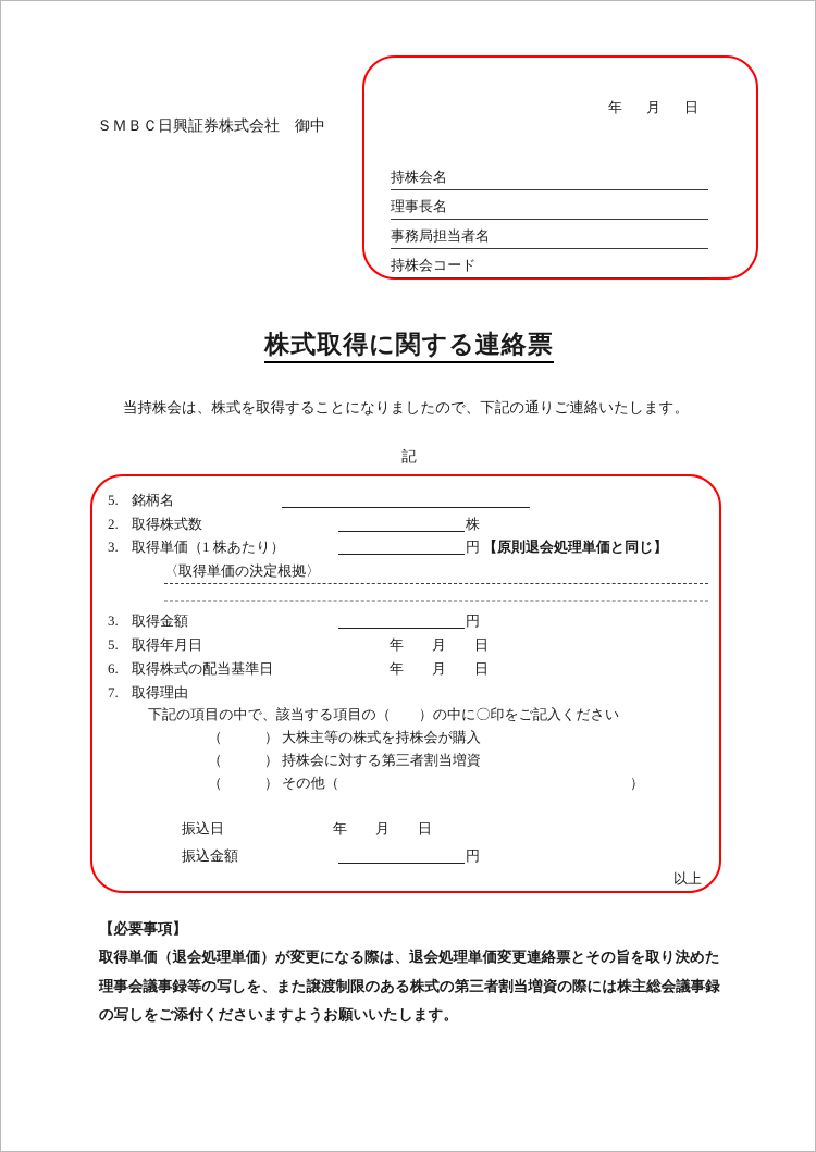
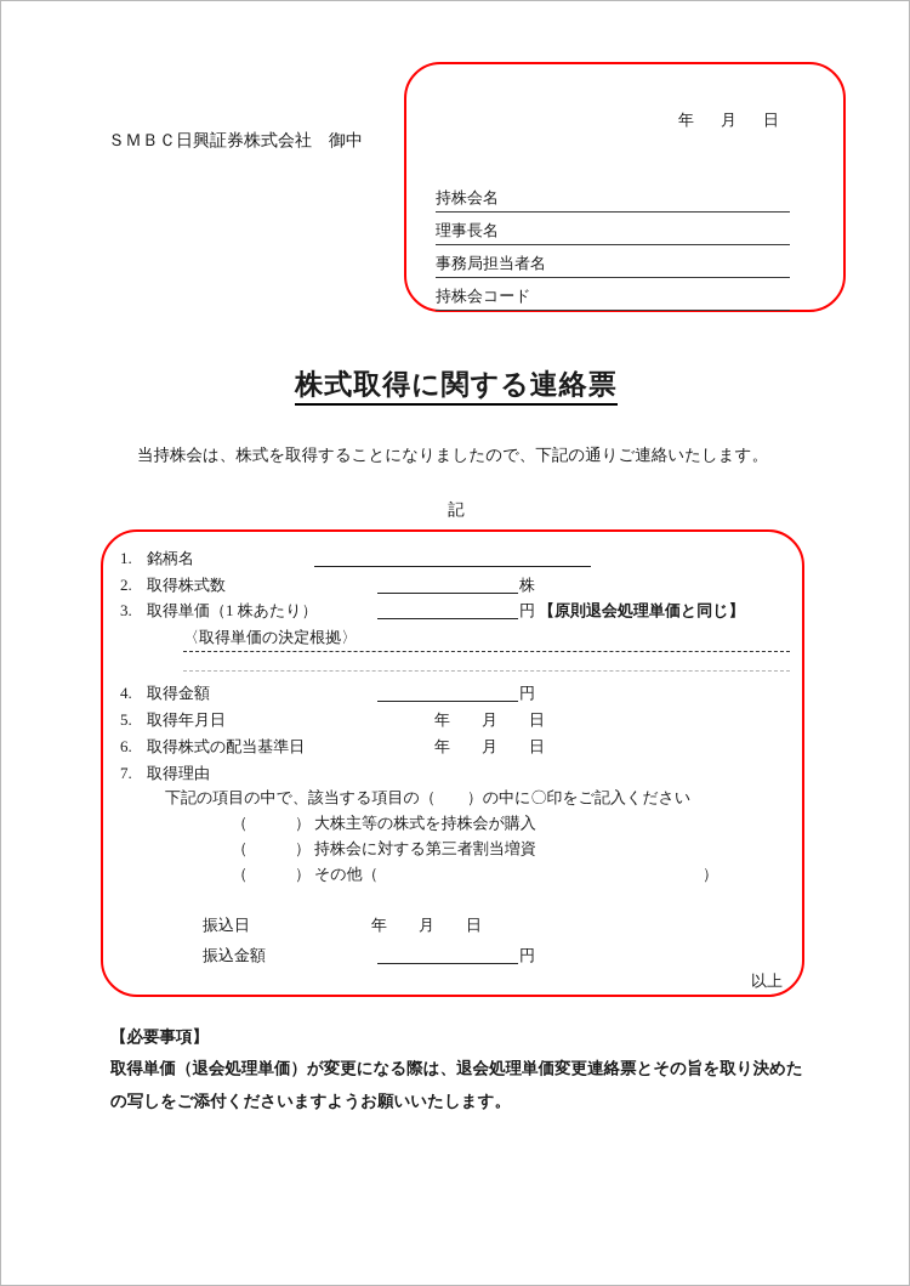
  年 月 日
  ＳＭＢＣ日興証券株式会社 御中
  持株会名
  理事長名
  事務局担当者名
  持株会コード
  株式取得に関する連絡票
  当持株会は、株式を取得することになりましたので、下記の通りご連絡いたします。
  記
- 5. 銘柄名
+ 1. 銘柄名
  2. 取得株式数
  株
  3. 取得単価（1 株あたり）
  円
  【原則退会処理単価と同じ】
  〈取得単価の決定根拠〉
- 3. 取得金額
+ 4. 取得金額
  円
  5. 取得年月日
  年 月 日
  6. 取得株式の配当基準日
  年 月 日
  7. 取得理由
  下記の項目の中で、該当する項目の（ ）の中に〇印をご記入ください
  （ ）
  大株主等の株式を持株会が購入
  （ ）
  持株会に対する第三者割当増資
  （ ）
  その他（
  ）
  振込日
  年 月 日
  振込金額
  円
  以上
  【必要事項】
  取得単価（退会処理単価）が変更になる際は、退会処理単価変更連絡票とその旨を取り決めた
- 理事会議事録等の写しを、また譲渡制限のある株式の第三者割当増資の際には株主総会議事録
  の写しをご添付くださいますようお願いいたします。
